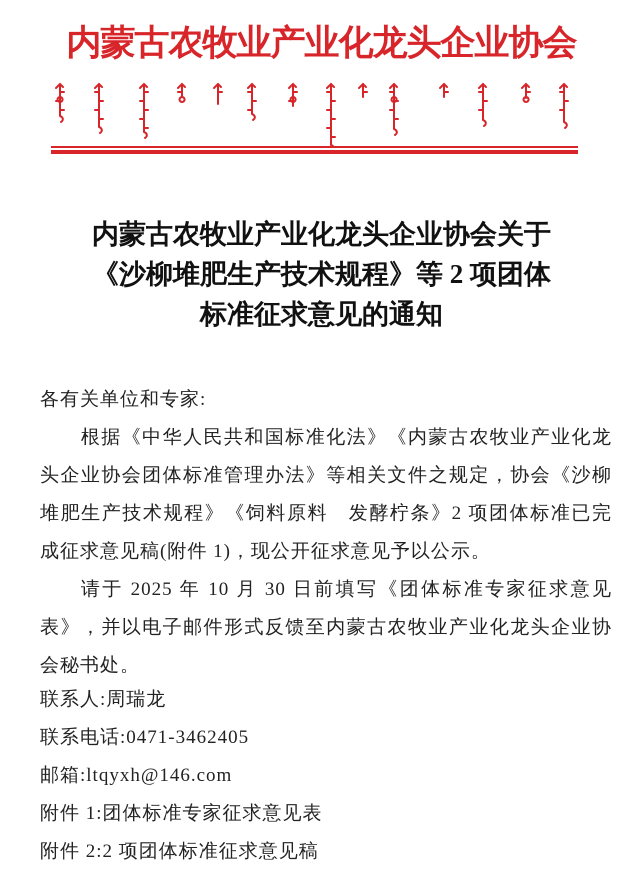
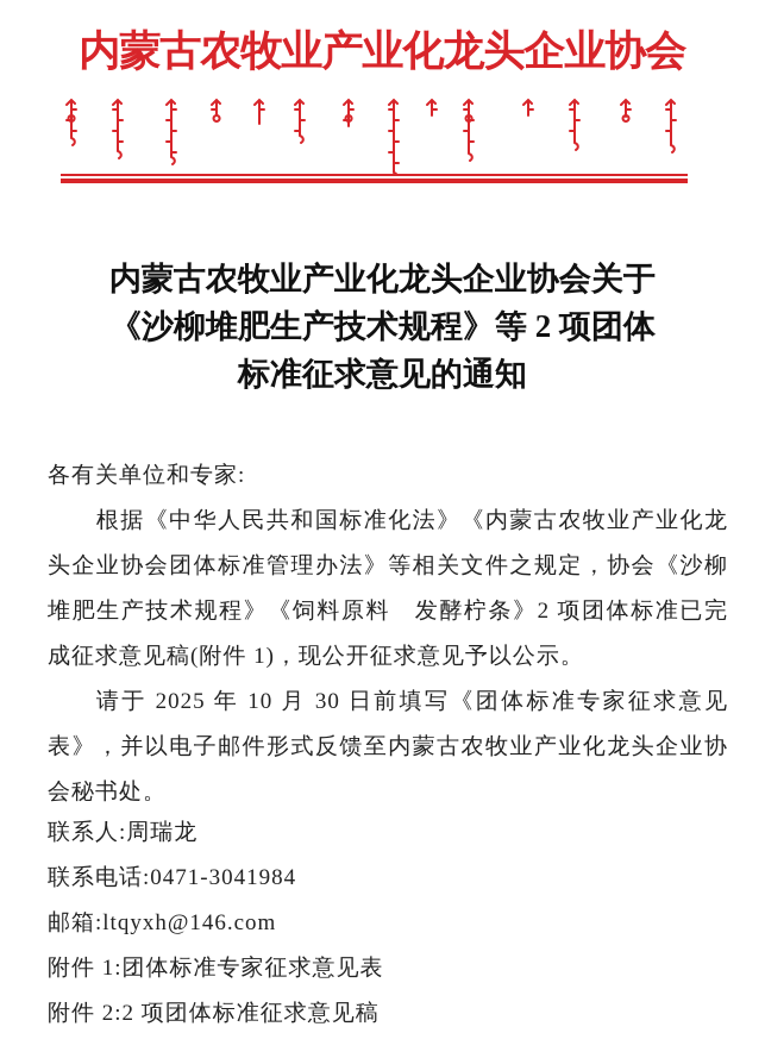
  内蒙古农牧业产业化龙头企业协会
  内蒙古农牧业产业化龙头企业协会关于
  《沙柳堆肥生产技术规程》等 2 项团体
  标准征求意见的通知
  各有关单位和专家:
  根据《中华人民共和国标准化法》《内蒙古农牧业产业化龙头企业协会团体标准管理办法》等相关文件之规定，协会《沙柳堆肥生产技术规程》《饲料原料 发酵柠条》2 项团体标准已完成征求意见稿(附件 1)，现公开征求意见予以公示。
  请于 2025 年 10 月 30 日前填写《团体标准专家征求意见表》，并以电子邮件形式反馈至内蒙古农牧业产业化龙头企业协会秘书处。
  联系人:周瑞龙
- 联系电话:0471-3462405
+ 联系电话:0471-3041984
  邮箱:ltqyxh@146.com
  附件 1:团体标准专家征求意见表
  附件 2:2 项团体标准征求意见稿
